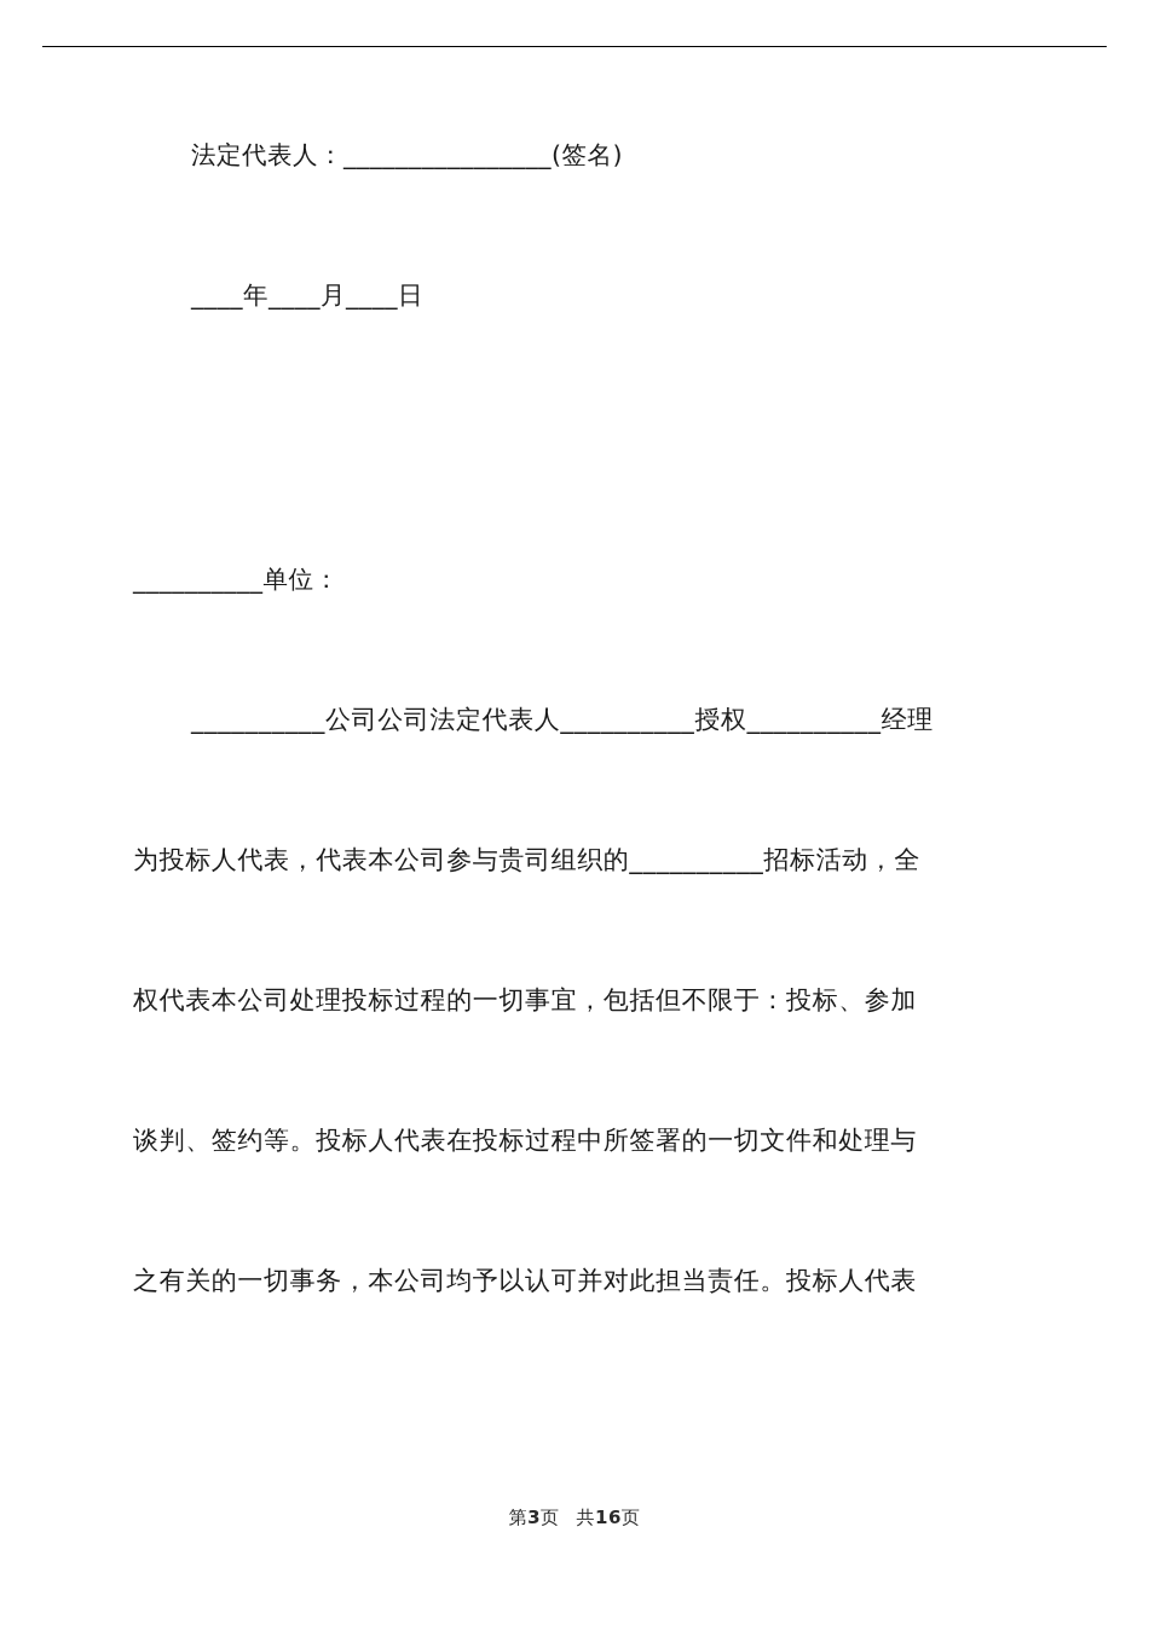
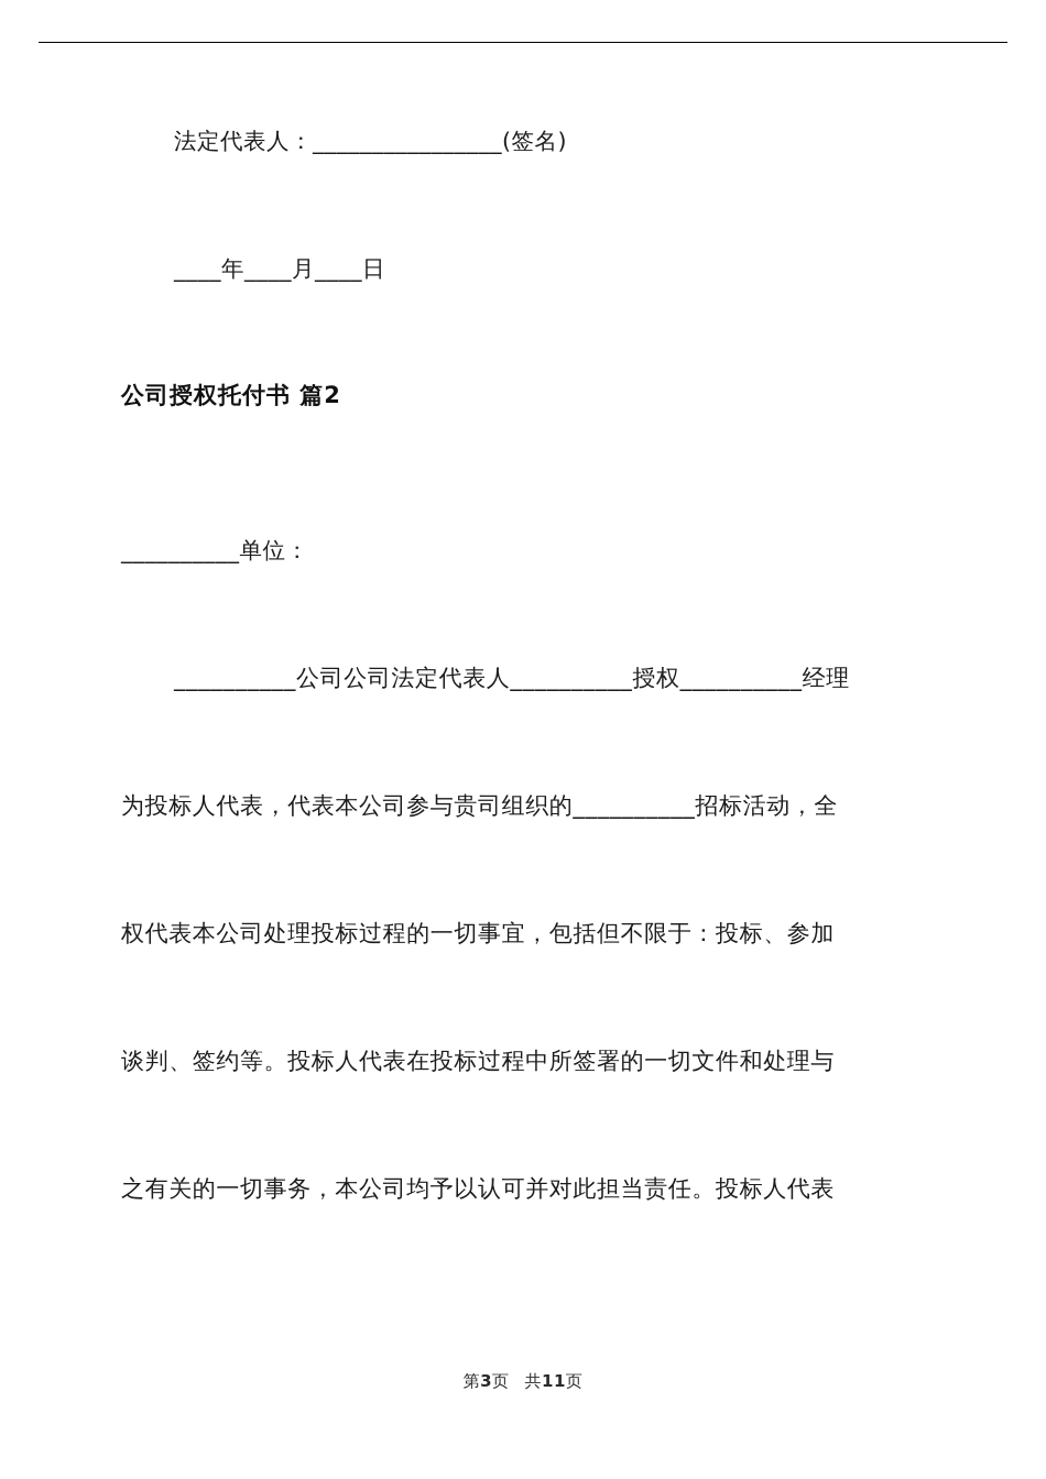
  法定代表人：________________(签名)
  ____年____月____日
+ 公司授权托付书 篇2
  __________单位：
  __________公司公司法定代表人__________授权__________经理
  为投标人代表，代表本公司参与贵司组织的__________招标活动，全
  权代表本公司处理投标过程的一切事宜，包括但不限于：投标、参加
  谈判、签约等。投标人代表在投标过程中所签署的一切文件和处理与
  之有关的一切事务，本公司均予以认可并对此担当责任。投标人代表
- 第3页 共16页
+ 第3页 共11页
